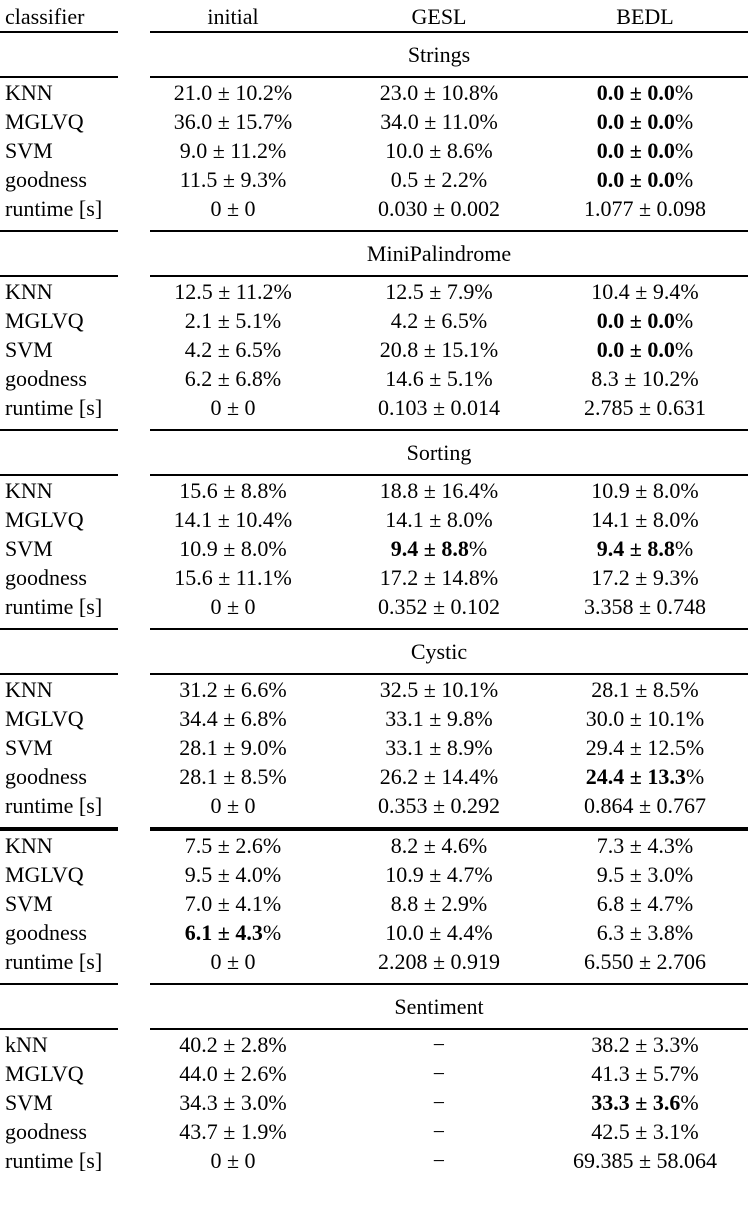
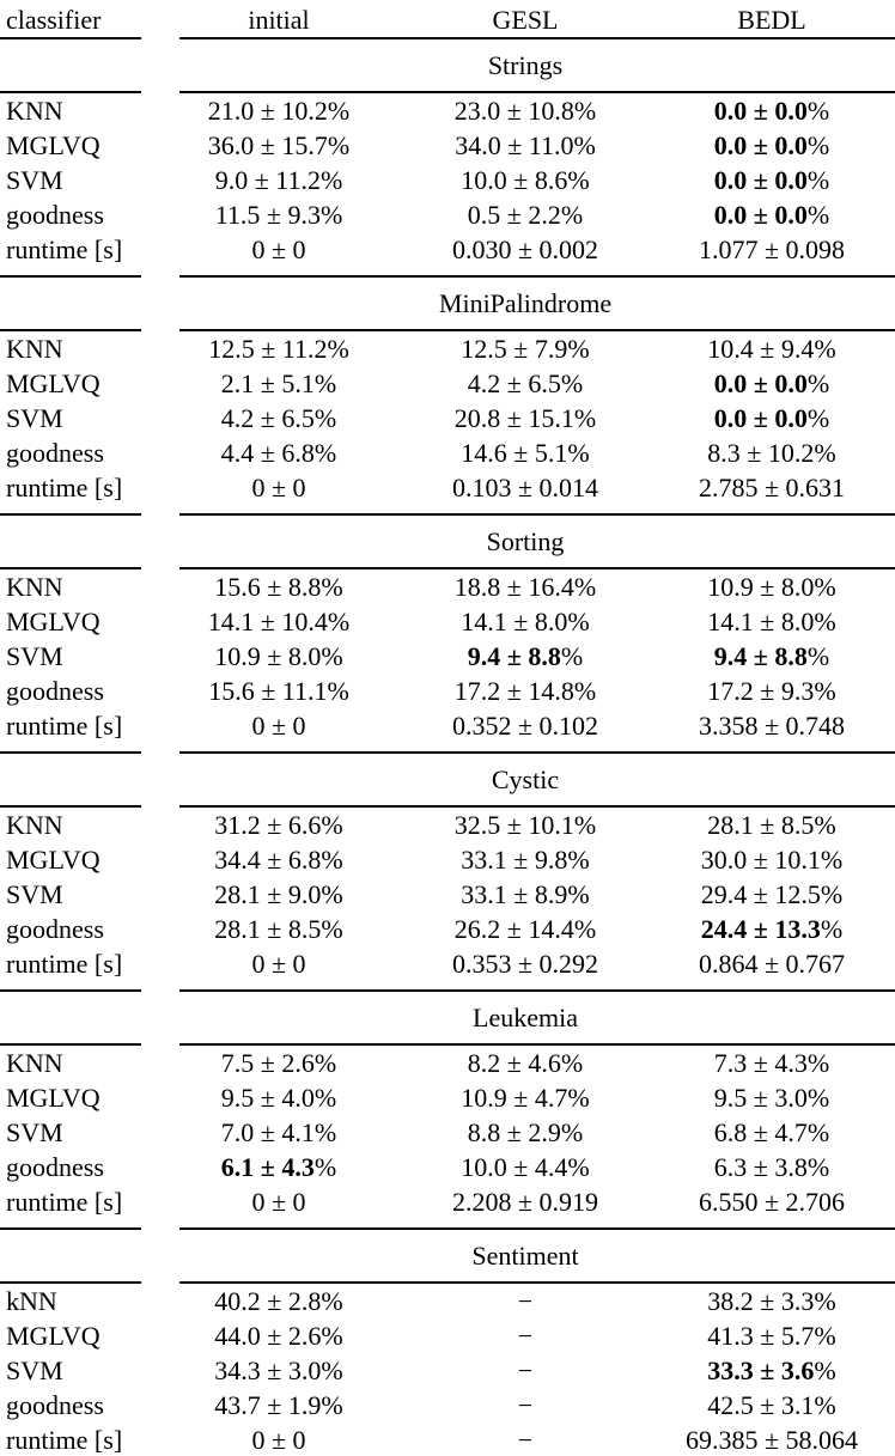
  classifier
  initial
  GESL
  BEDL
  Strings
  KNN
  21.0 ± 10.2%
  23.0 ± 10.8%
  0.0 ± 0.0%
  MGLVQ
  36.0 ± 15.7%
  34.0 ± 11.0%
  0.0 ± 0.0%
  SVM
  9.0 ± 11.2%
  10.0 ± 8.6%
  0.0 ± 0.0%
  goodness
  11.5 ± 9.3%
  0.5 ± 2.2%
  0.0 ± 0.0%
  runtime [s]
  0 ± 0
  0.030 ± 0.002
  1.077 ± 0.098
  MiniPalindrome
  KNN
  12.5 ± 11.2%
  12.5 ± 7.9%
  10.4 ± 9.4%
  MGLVQ
  2.1 ± 5.1%
  4.2 ± 6.5%
  0.0 ± 0.0%
  SVM
  4.2 ± 6.5%
  20.8 ± 15.1%
  0.0 ± 0.0%
  goodness
- 6.2 ± 6.8%
+ 4.4 ± 6.8%
  14.6 ± 5.1%
  8.3 ± 10.2%
  runtime [s]
  0 ± 0
  0.103 ± 0.014
  2.785 ± 0.631
  Sorting
  KNN
  15.6 ± 8.8%
  18.8 ± 16.4%
  10.9 ± 8.0%
  MGLVQ
  14.1 ± 10.4%
  14.1 ± 8.0%
  14.1 ± 8.0%
  SVM
  10.9 ± 8.0%
  9.4 ± 8.8%
  9.4 ± 8.8%
  goodness
  15.6 ± 11.1%
  17.2 ± 14.8%
  17.2 ± 9.3%
  runtime [s]
  0 ± 0
  0.352 ± 0.102
  3.358 ± 0.748
  Cystic
  KNN
  31.2 ± 6.6%
  32.5 ± 10.1%
  28.1 ± 8.5%
  MGLVQ
  34.4 ± 6.8%
  33.1 ± 9.8%
  30.0 ± 10.1%
  SVM
  28.1 ± 9.0%
  33.1 ± 8.9%
  29.4 ± 12.5%
  goodness
  28.1 ± 8.5%
  26.2 ± 14.4%
  24.4 ± 13.3%
  runtime [s]
  0 ± 0
  0.353 ± 0.292
  0.864 ± 0.767
+ Leukemia
  KNN
  7.5 ± 2.6%
  8.2 ± 4.6%
  7.3 ± 4.3%
  MGLVQ
  9.5 ± 4.0%
  10.9 ± 4.7%
  9.5 ± 3.0%
  SVM
  7.0 ± 4.1%
  8.8 ± 2.9%
  6.8 ± 4.7%
  goodness
  6.1 ± 4.3%
  10.0 ± 4.4%
  6.3 ± 3.8%
  runtime [s]
  0 ± 0
  2.208 ± 0.919
  6.550 ± 2.706
  Sentiment
  kNN
  40.2 ± 2.8%
  −
  38.2 ± 3.3%
  MGLVQ
  44.0 ± 2.6%
  −
  41.3 ± 5.7%
  SVM
  34.3 ± 3.0%
  −
  33.3 ± 3.6%
  goodness
  43.7 ± 1.9%
  −
  42.5 ± 3.1%
  runtime [s]
  0 ± 0
  −
  69.385 ± 58.064
